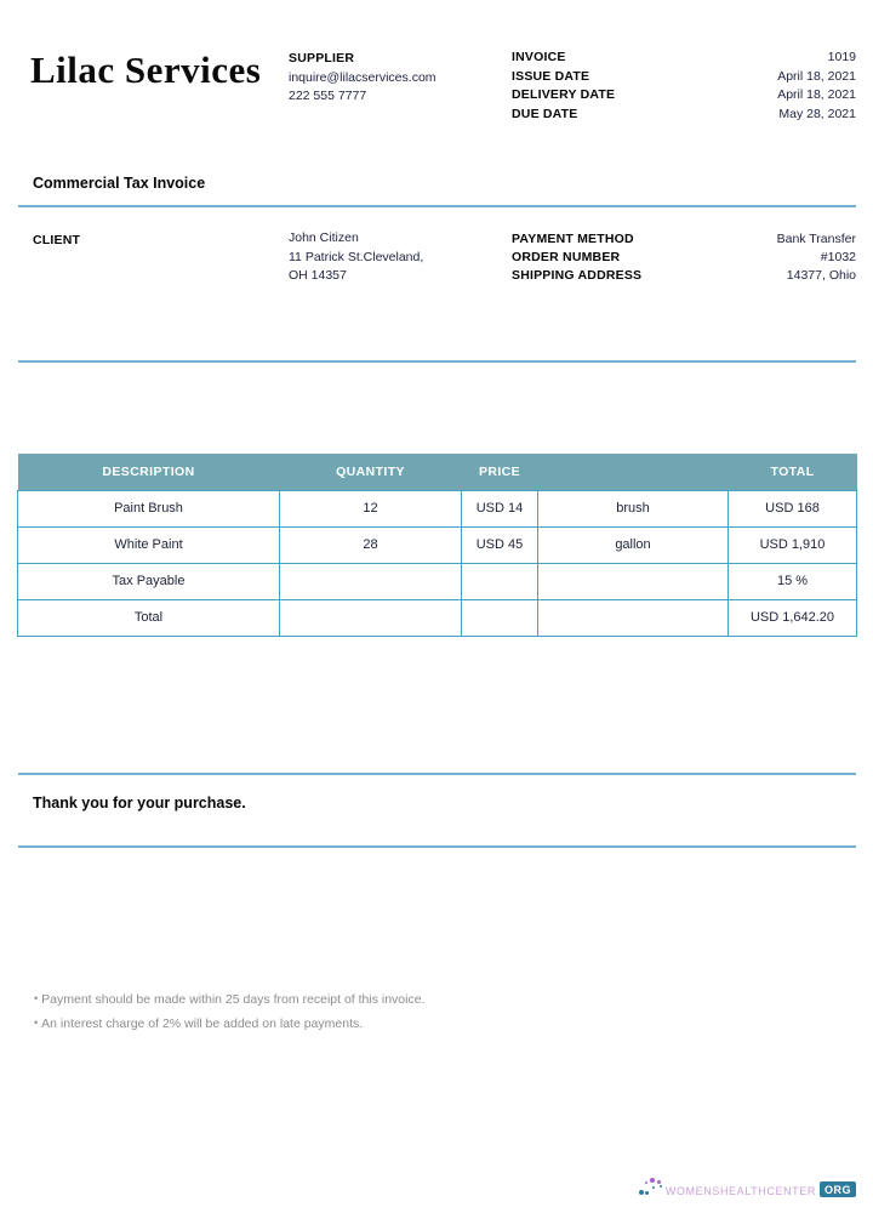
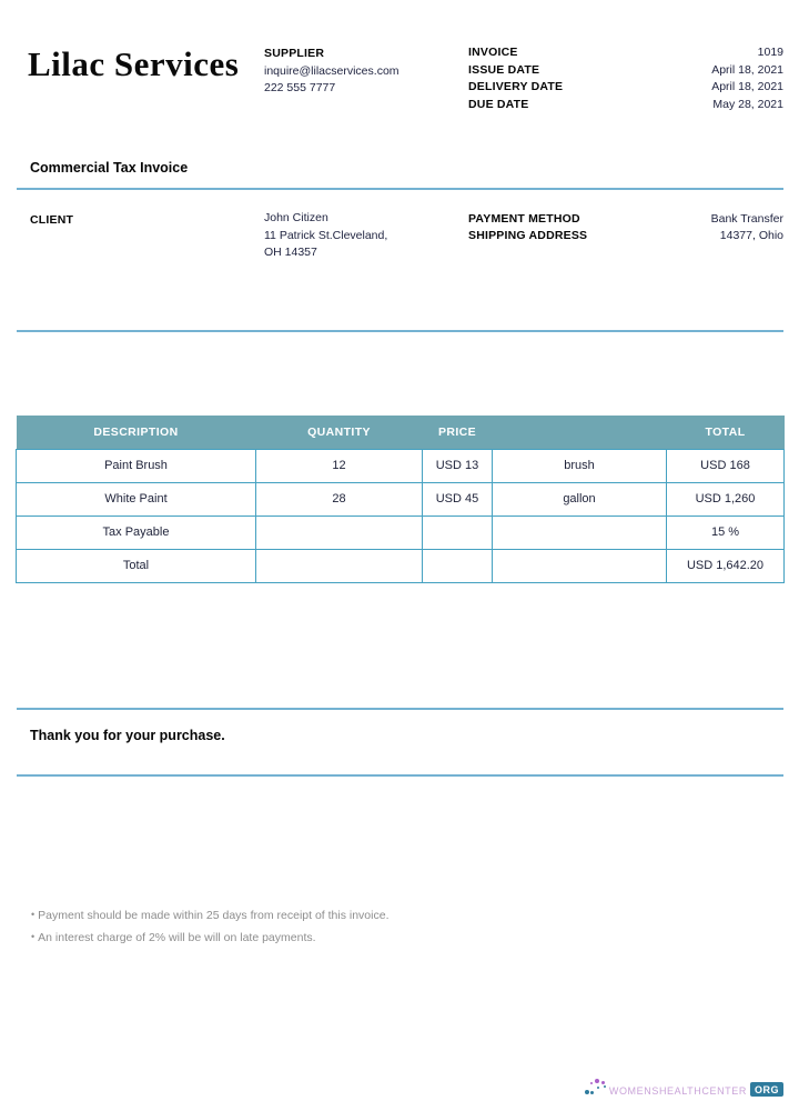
  Lilac Services
  SUPPLIER
  inquire@lilacservices.com
  222 555 7777
  INVOICE
  1019
  ISSUE DATE
  April 18, 2021
  DELIVERY DATE
  April 18, 2021
  DUE DATE
  May 28, 2021
  Commercial Tax Invoice
  CLIENT
  John Citizen
  11 Patrick St.Cleveland,
  OH 14357
  PAYMENT METHOD
  Bank Transfer
- ORDER NUMBER
- #1032
  SHIPPING ADDRESS
  14377, Ohio
  DESCRIPTION	QUANTITY	PRICE		TOTAL
- Paint Brush	12	USD 14	brush	USD 168
+ Paint Brush	12	USD 13	brush	USD 168
- White Paint	28	USD 45	gallon	USD 1,910
+ White Paint	28	USD 45	gallon	USD 1,260
  Tax Payable				15 %
  Total				USD 1,642.20
  Thank you for your purchase.
  • Payment should be made within 25 days from receipt of this invoice.
- • An interest charge of 2% will be added on late payments.
+ • An interest charge of 2% will be will on late payments.
  WOMENSHEALTHCENTER
  ORG
